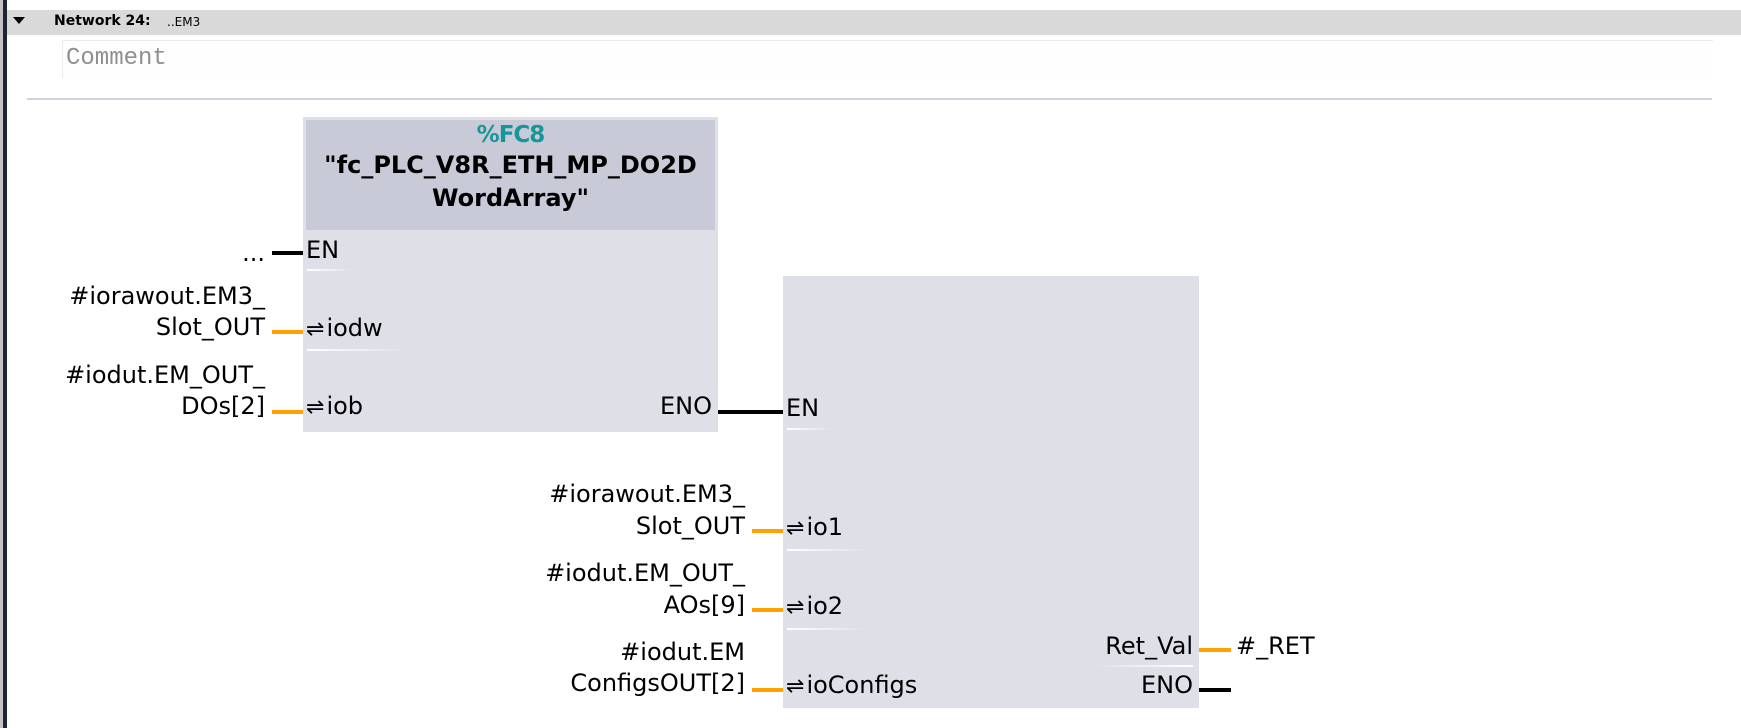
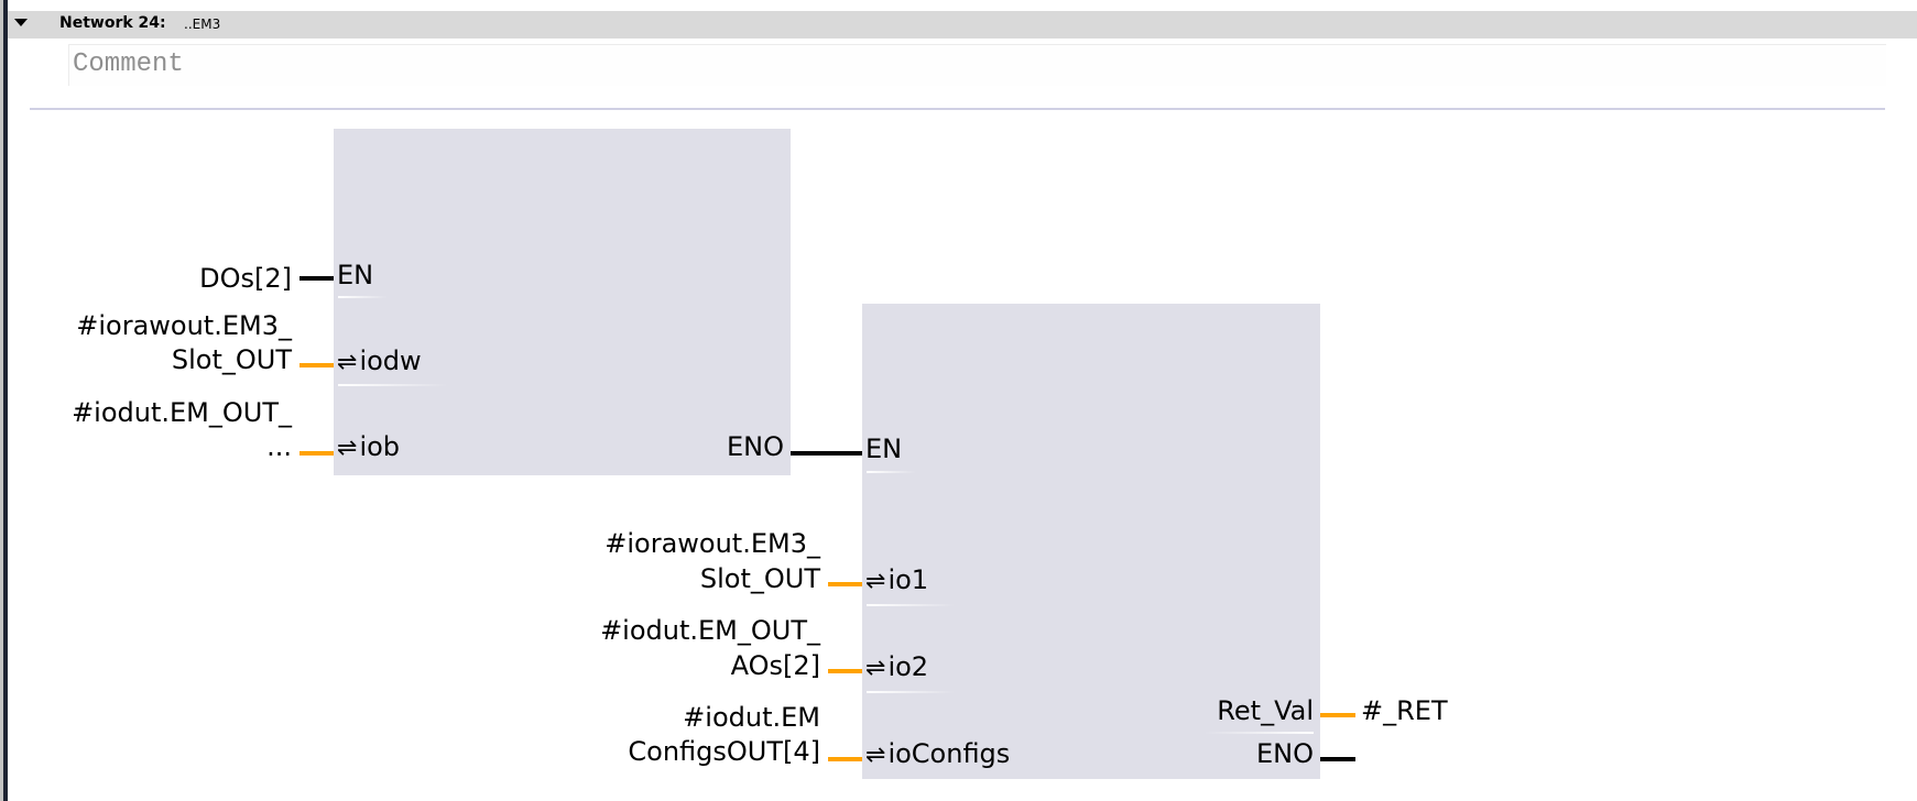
  Network 24:
  ..EM3
  Comment
- %FC8
- "fc_PLC_V8R_ETH_MP_DO2D
- WordArray"
  EN
  ⇌iodw
  ⇌iob
  ENO
- ...
+ DOs[2]
  #iorawout.EM3_
  Slot_OUT
  #iodut.EM_OUT_
- DOs[2]
+ ...
  EN
  ⇌io1
  ⇌io2
  ⇌ioConfigs
  Ret_Val
  ENO
  #iorawout.EM3_
  Slot_OUT
  #iodut.EM_OUT_
- AOs[9]
+ AOs[2]
  #iodut.EM
- ConfigsOUT[2]
+ ConfigsOUT[4]
  #_RET
